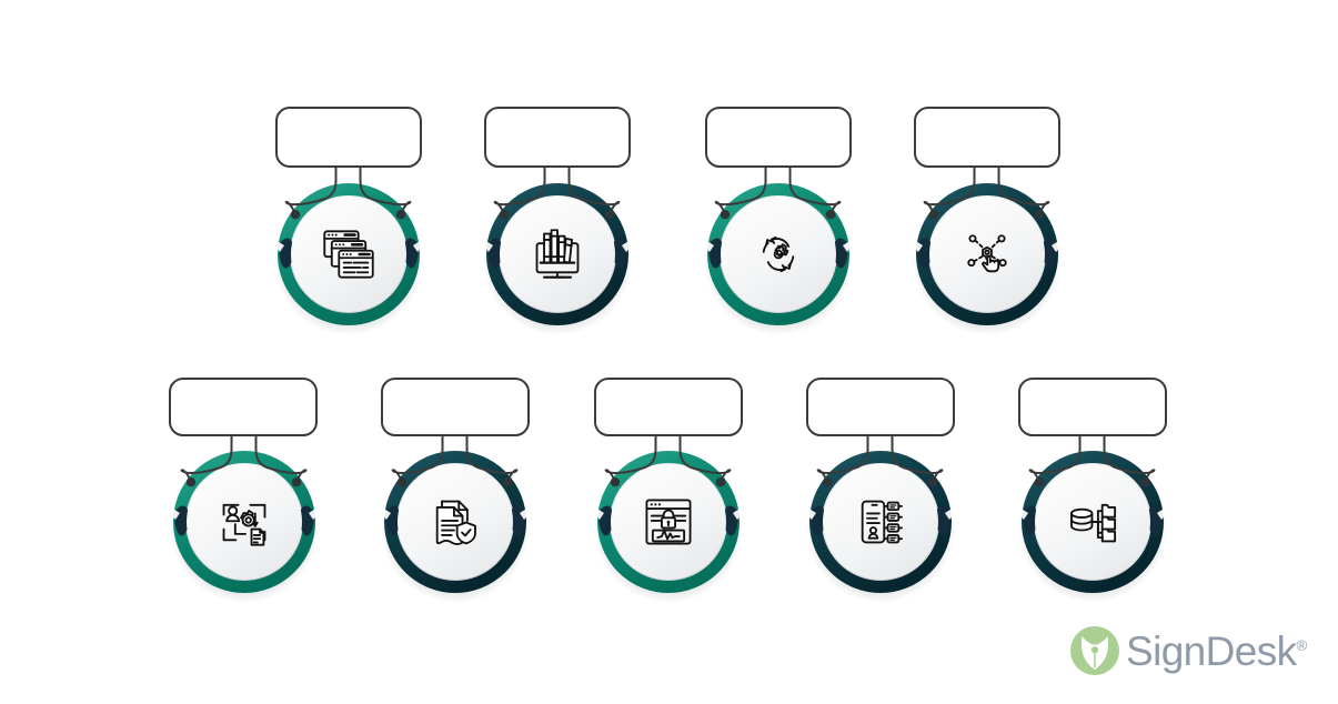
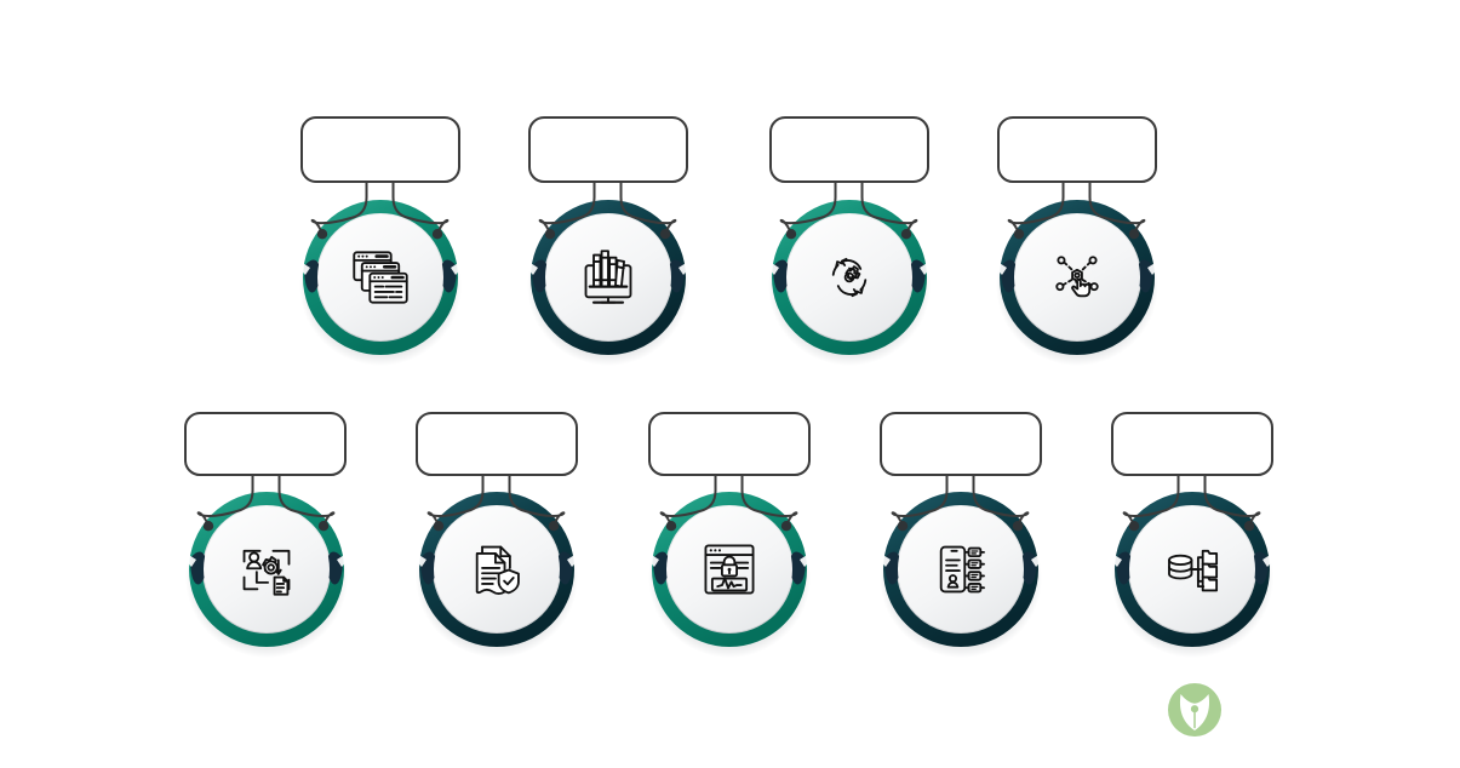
- SignDesk®
